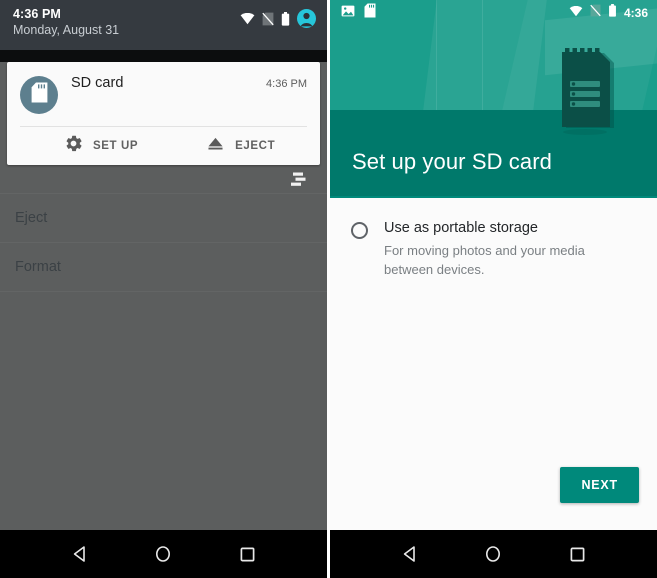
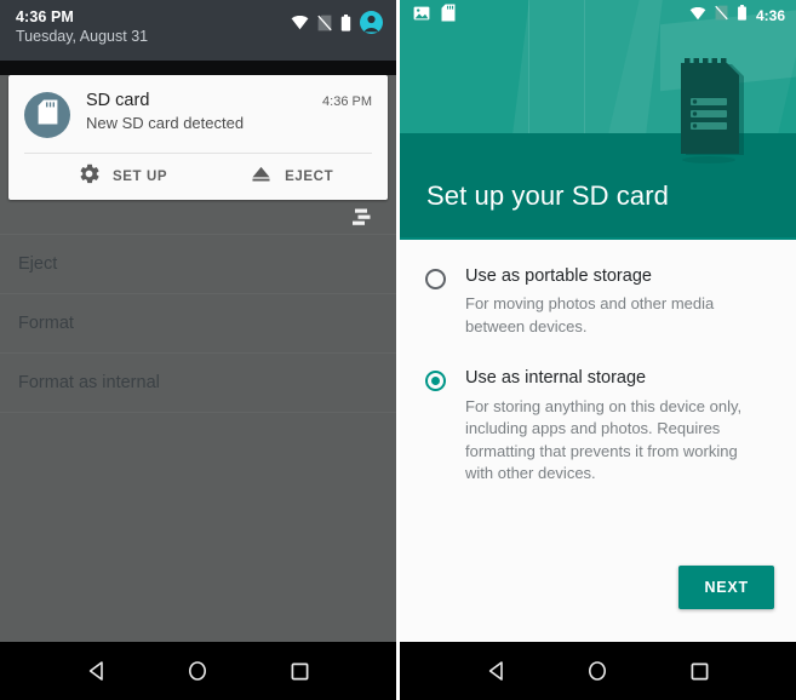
  4:36 PM
- Monday, August 31
+ Tuesday, August 31
  SD card
  4:36 PM
+ New SD card detected
  SET UP
  EJECT
  Eject
  Format
+ Format as internal
  4:36
  Set up your SD card
  Use as portable storage
- For moving photos and your media between devices.
+ For moving photos and other media between devices.
+ Use as internal storage
+ For storing anything on this device only, including apps and photos. Requires formatting that prevents it from working with other devices.
  NEXT
